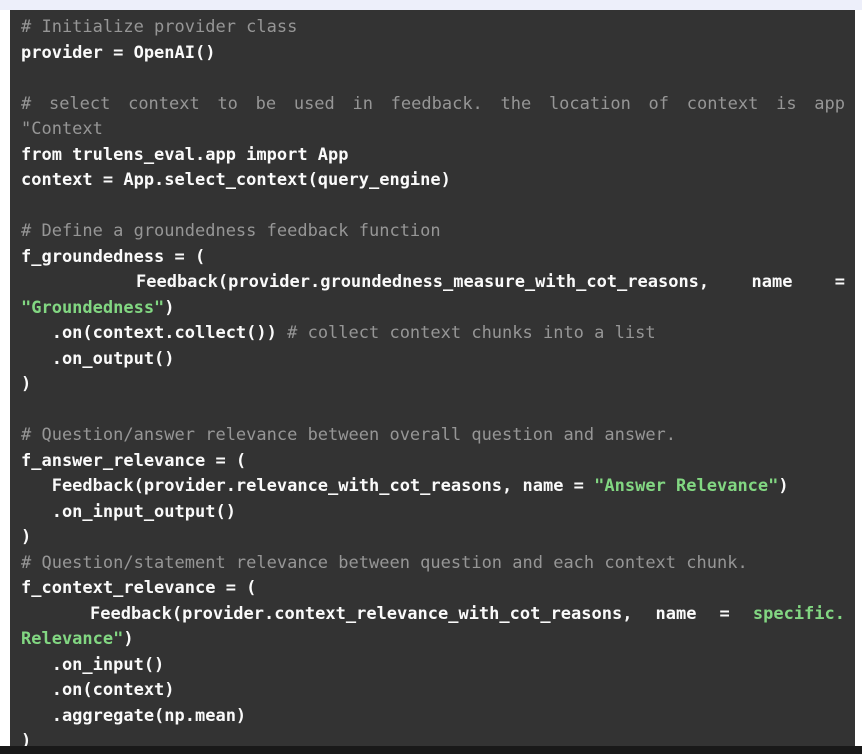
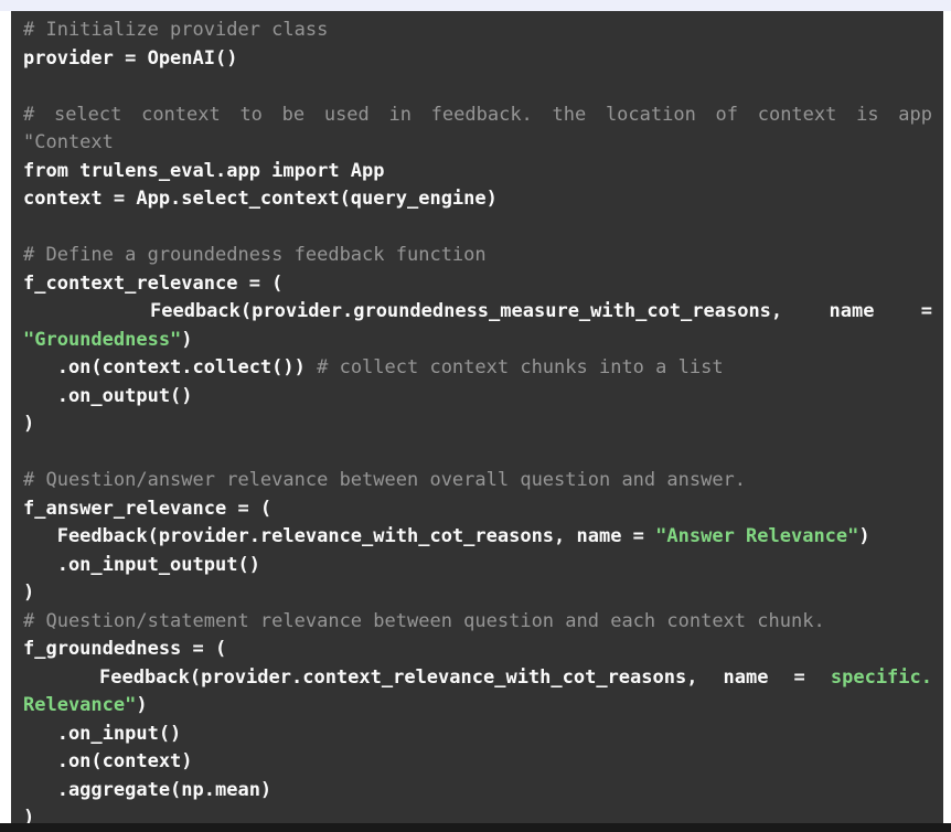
  # Initialize provider class
  provider = OpenAI()
  # select context to be used in feedback. the location of context is app
  "Context
  from trulens_eval.app import App
  context = App.select_context(query_engine)
  # Define a groundedness feedback function
- f_groundedness = (
+ f_context_relevance = (
  Feedback(provider.groundedness_measure_with_cot_reasons, name =
  "Groundedness")
  .on(context.collect()) # collect context chunks into a list
  .on_output()
  )
  # Question/answer relevance between overall question and answer.
  f_answer_relevance = (
  Feedback(provider.relevance_with_cot_reasons, name = "Answer Relevance")
  .on_input_output()
  )
  # Question/statement relevance between question and each context chunk.
- f_context_relevance = (
+ f_groundedness = (
  Feedback(provider.context_relevance_with_cot_reasons, name = specific.
  Relevance")
  .on_input()
  .on(context)
  .aggregate(np.mean)
  )
